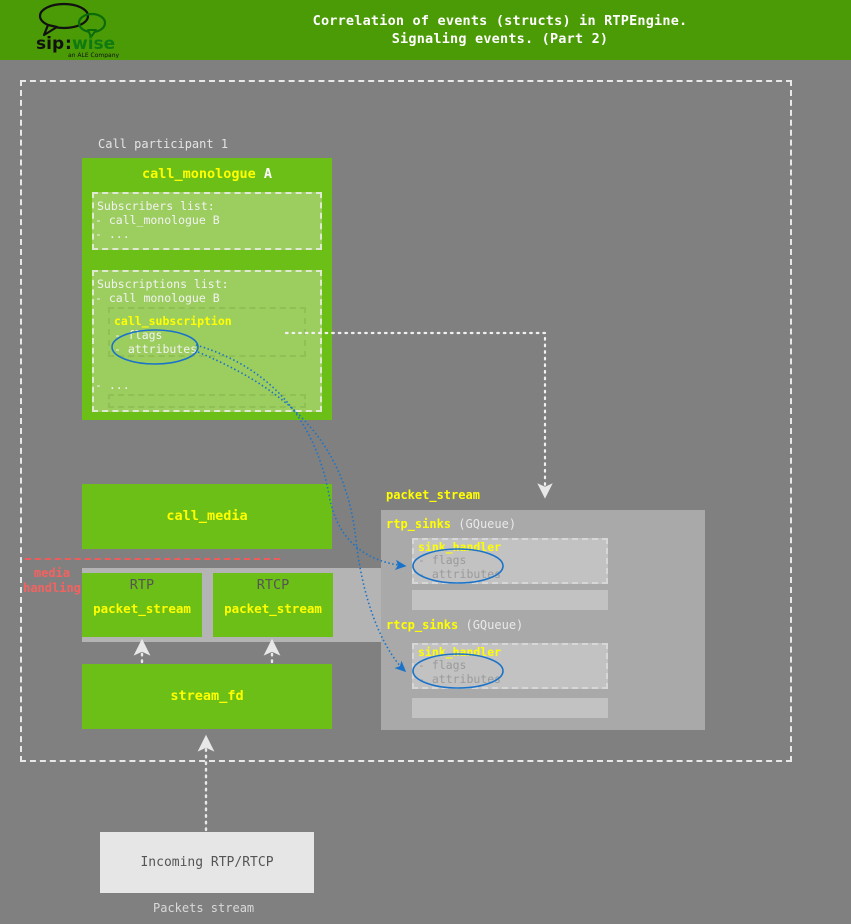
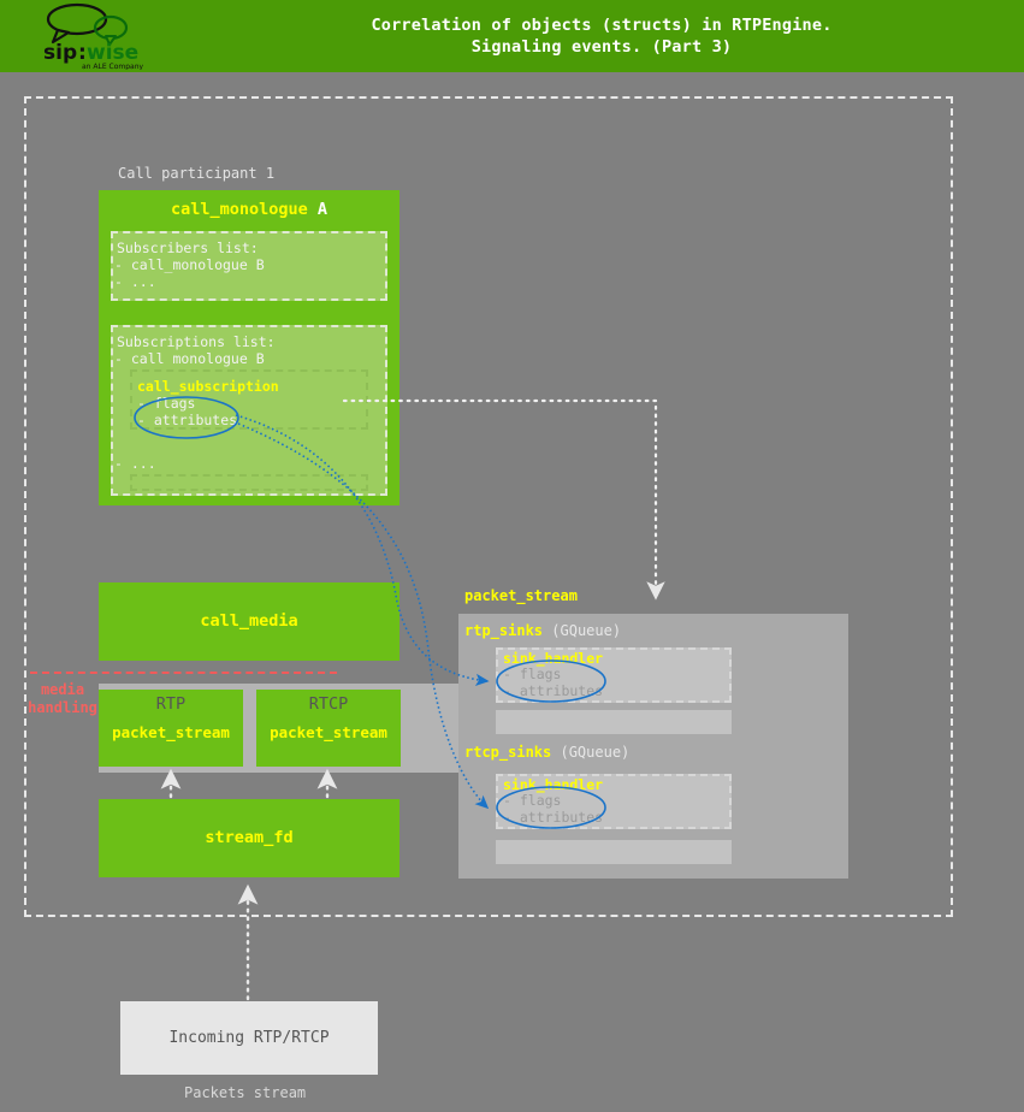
  sip
  :
  wise
- Correlation of events (structs) in RTPEngine.
+ Correlation of objects (structs) in RTPEngine.
- Signaling events. (Part 2)
+ Signaling events. (Part 3)
  Call participant 1
  call_monologue A
  Subscribers list:
  - call_monologue B
  - ...
  Subscriptions list:
  - call monologue B
  call_subscription
  - flags
  - attributes
  - ...
  call_media
  media
  handling
  RTP
  packet_stream
  RTCP
  packet_stream
  stream_fd
  packet_stream
  rtp_sinks (GQueue)
  sink_handler
  - flags
  - attribute
  rtcp_sinks (GQueue)
  sink_handler
  - flags
  - attribute
  Incoming RTP/RTCP
  Packets stream
